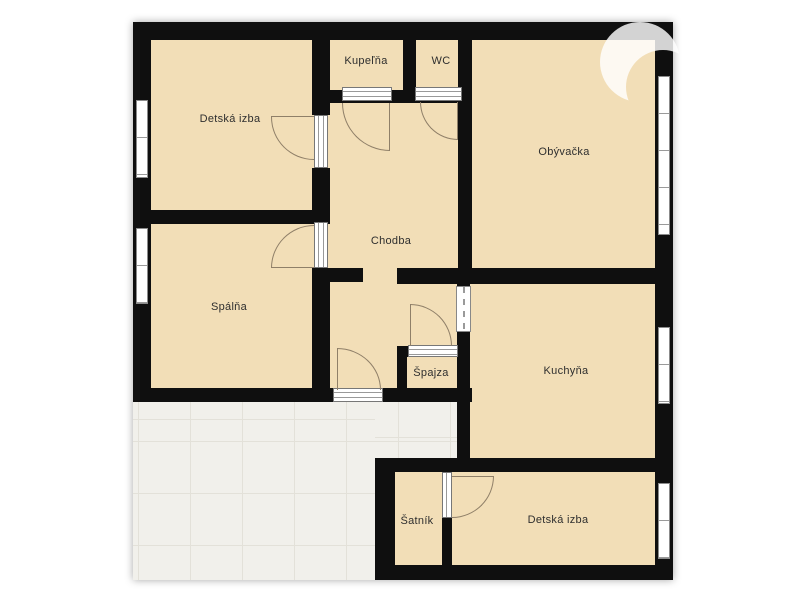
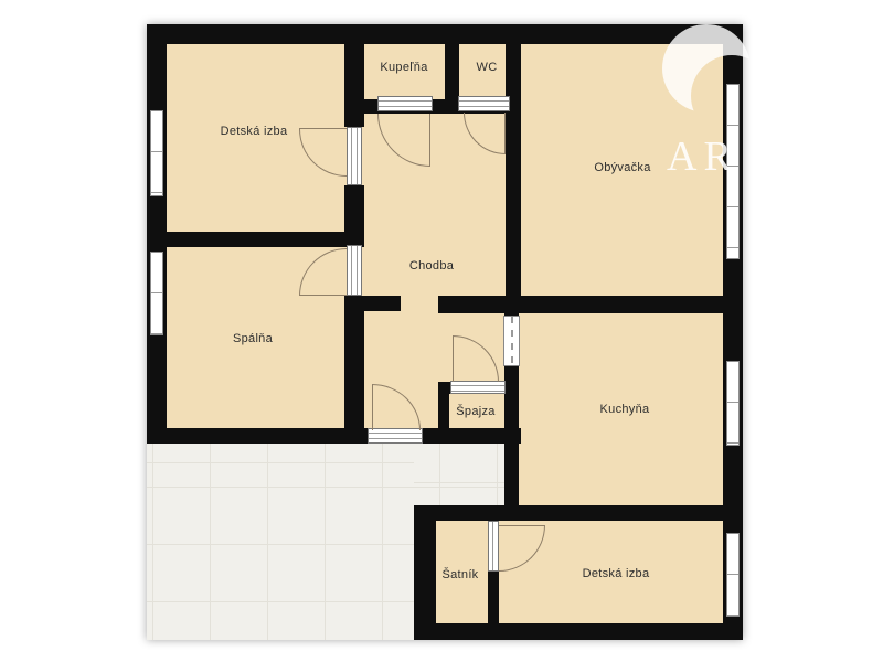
  Detská izba
  Kupeľňa
  WC
  Obývačka
  Chodba
  Spálňa
  Špajza
  Kuchyňa
  Šatník
  Detská izba
+ AR
